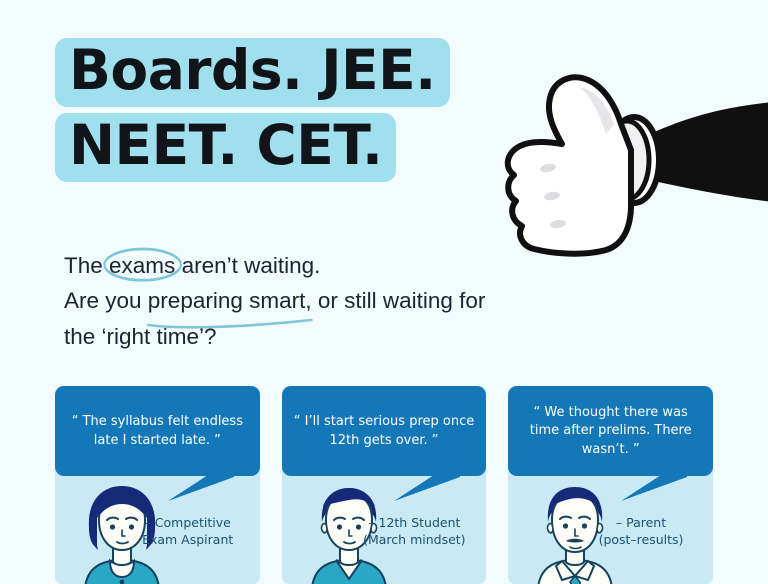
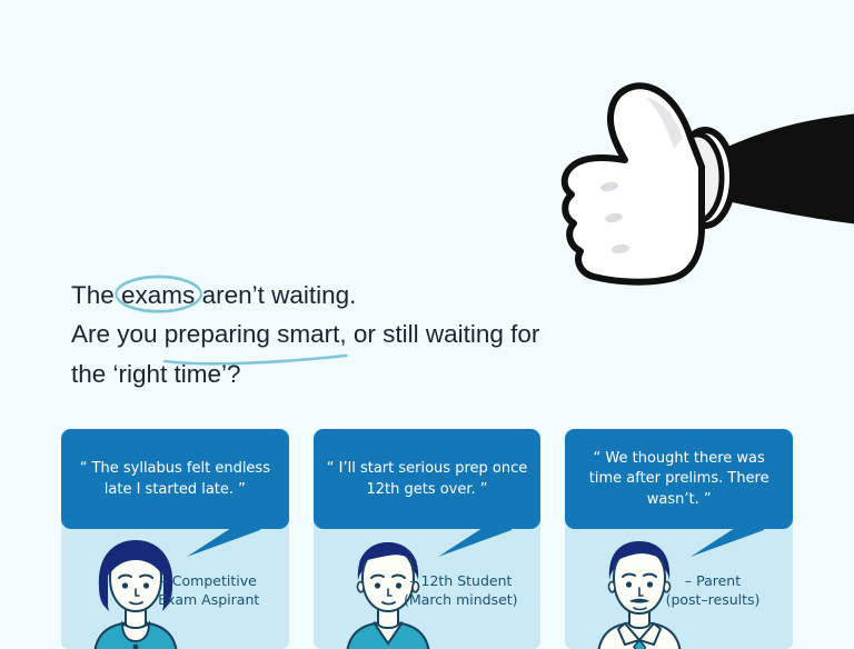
- Boards. JEE.
- NEET. CET.
  The exams aren’t waiting.
  Are you preparing smart, or still waiting for
  the ‘right time’?
  “ The syllabus felt endless late I started late. ”
  – Competitive
  Exam Aspirant
  “ I’ll start serious prep once 12th gets over. ”
  – 12th Student
  (March mindset)
  “ We thought there was time after prelims. There wasn’t. ”
  – Parent
  (post–results)
